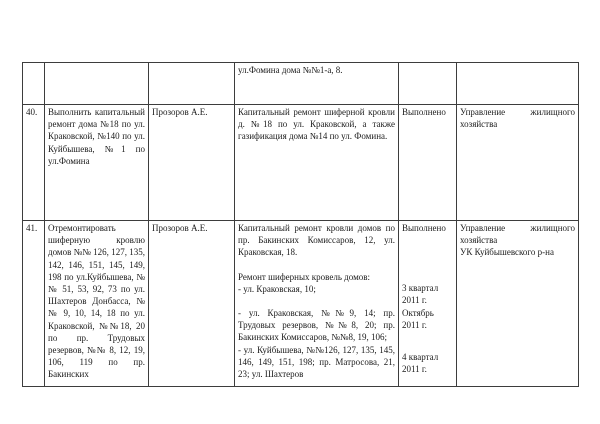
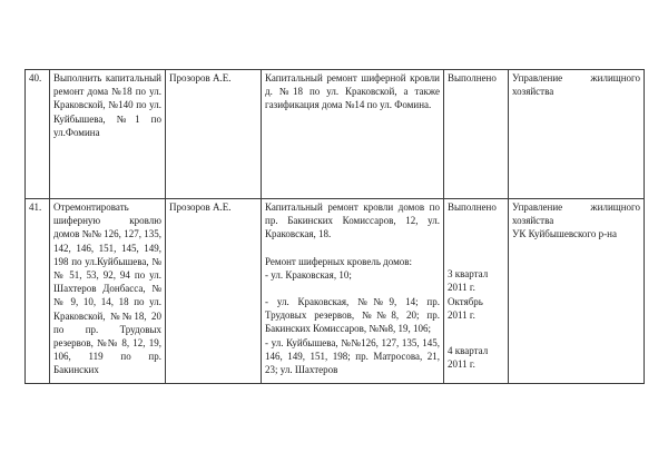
- 			ул.Фомина дома №№1-а, 8.
  40.	Выполнить капитальный ремонт дома №18 по ул. Краковской, №140 по ул. Куйбышева, №1 по ул.Фомина	Прозоров А.Е.	Капитальный ремонт шиферной кровли д. №18 по ул. Краковской, а также газификация дома №14 по ул. Фомина.	Выполнено	Управление жилищного хозяйства
- 41.	Отремонтировать шиферную кровлю домов №№ 126, 127, 135, 142, 146, 151, 145, 149, 198 по ул.Куйбышева, №№ 51, 53, 92, 73 по ул. Шахтеров Донбасса, №№ 9, 10, 14, 18 по ул. Краковской, №№18, 20 по пр. Трудовых резервов, №№ 8, 12, 19, 106, 119 по пр. Бакинских	Прозоров А.Е.	Капитальный ремонт кровли домов по пр. Бакинских Комиссаров, 12, ул. Краковская, 18. Ремонт шиферных кровель домов: - ул. Краковская, 10; - ул. Краковская, №№9, 14; пр. Трудовых резервов, №№8, 20; пр. Бакинских Комиссаров, №№8, 19, 106; - ул. Куйбышева, №№126, 127, 135, 145, 146, 149, 151, 198; пр. Матросова, 21, 23; ул. Шахтеров	Выполнено 3 квартал 2011 г. Октябрь 2011 г. 4 квартал 2011 г.	Управление жилищного хозяйства УК Куйбышевского р-на
+ 41.	Отремонтировать шиферную кровлю домов №№ 126, 127, 135, 142, 146, 151, 145, 149, 198 по ул.Куйбышева, №№ 51, 53, 92, 94 по ул. Шахтеров Донбасса, №№ 9, 10, 14, 18 по ул. Краковской, №№18, 20 по пр. Трудовых резервов, №№ 8, 12, 19, 106, 119 по пр. Бакинских	Прозоров А.Е.	Капитальный ремонт кровли домов по пр. Бакинских Комиссаров, 12, ул. Краковская, 18. Ремонт шиферных кровель домов: - ул. Краковская, 10; - ул. Краковская, №№9, 14; пр. Трудовых резервов, №№8, 20; пр. Бакинских Комиссаров, №№8, 19, 106; - ул. Куйбышева, №№126, 127, 135, 145, 146, 149, 151, 198; пр. Матросова, 21, 23; ул. Шахтеров	Выполнено 3 квартал 2011 г. Октябрь 2011 г. 4 квартал 2011 г.	Управление жилищного хозяйства УК Куйбышевского р-на
